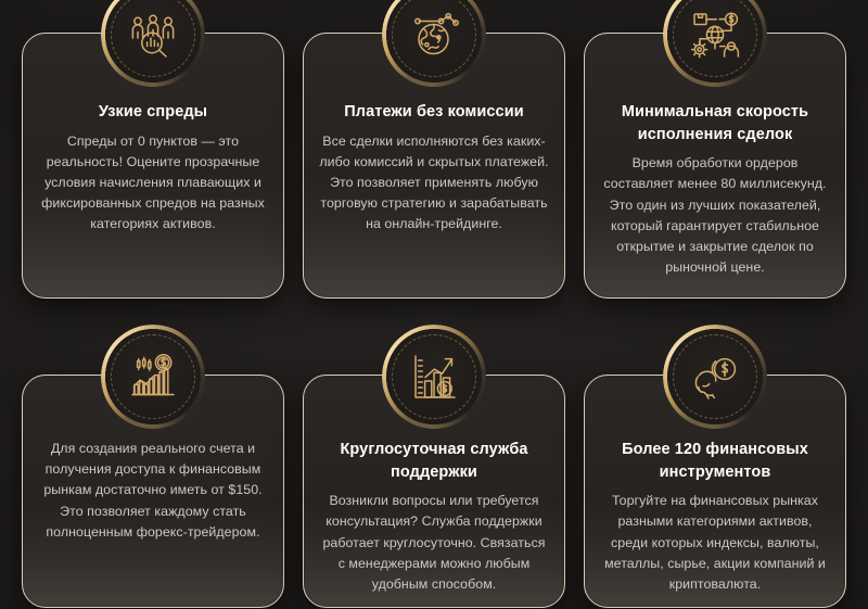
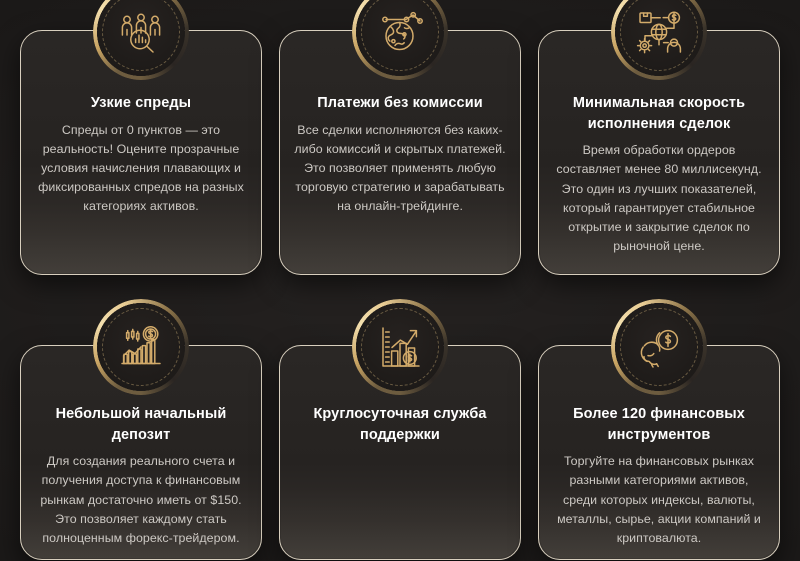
  Узкие спреды
  Спреды от 0 пунктов — это реальность! Оцените прозрачные условия начисления плавающих и фиксированных спредов на разных категориях активов.
  Платежи без комиссии
  Все сделки исполняются без каких-либо комиссий и скрытых платежей. Это позволяет применять любую торговую стратегию и зарабатывать на онлайн-трейдинге.
  Минимальная скорость исполнения сделок
  Время обработки ордеров составляет менее 80 миллисекунд. Это один из лучших показателей, который гарантирует стабильное открытие и закрытие сделок по рыночной цене.
+ Небольшой начальный депозит
  Для создания реального счета и получения доступа к финансовым рынкам достаточно иметь от $150. Это позволяет каждому стать полноценным форекс-трейдером.
  Круглосуточная служба поддержки
- Возникли вопросы или требуется консультация? Служба поддержки работает круглосуточно. Связаться с менеджерами можно любым удобным способом.
  Более 120 финансовых инструментов
  Торгуйте на финансовых рынках разными категориями активов, среди которых индексы, валюты, металлы, сырье, акции компаний и криптовалюта.
